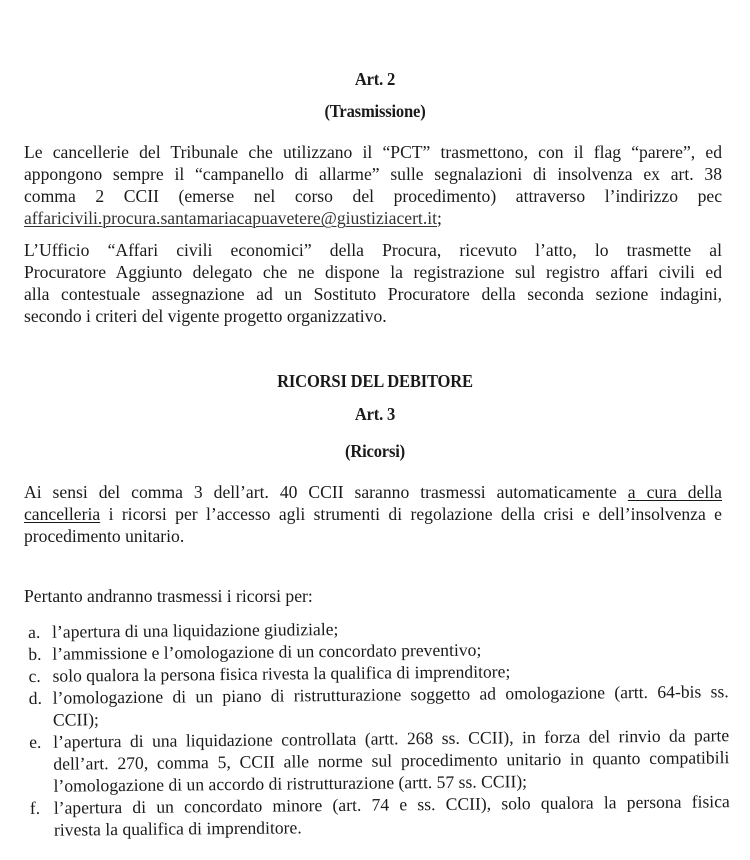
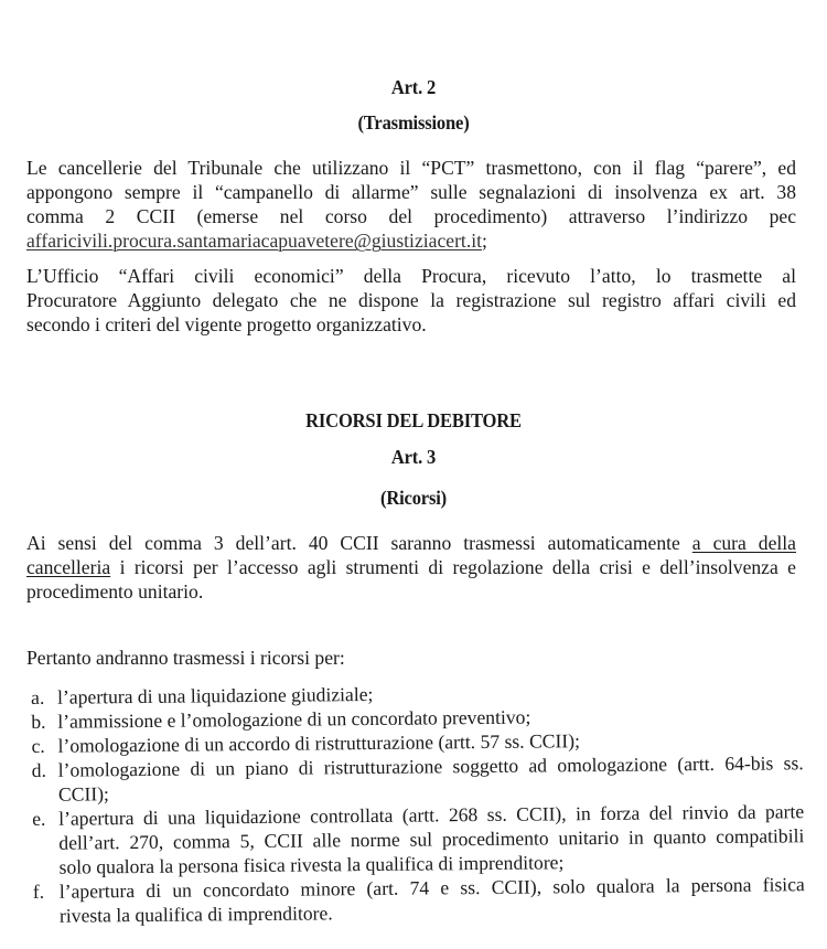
  Art. 2
  (Trasmissione)
  Le cancellerie del Tribunale che utilizzano il “PCT” trasmettono, con il flag “parere”, ed
  appongono sempre il “campanello di allarme” sulle segnalazioni di insolvenza ex art. 38
  comma 2 CCII (emerse nel corso del procedimento) attraverso l’indirizzo pec
  affaricivili.procura.santamariacapuavetere@giustiziacert.it;
  L’Ufficio “Affari civili economici” della Procura, ricevuto l’atto, lo trasmette al
  Procuratore Aggiunto delegato che ne dispone la registrazione sul registro affari civili ed
- alla contestuale assegnazione ad un Sostituto Procuratore della seconda sezione indagini,
  secondo i criteri del vigente progetto organizzativo.
  RICORSI DEL DEBITORE
  Art. 3
  (Ricorsi)
  Ai sensi del comma 3 dell’art. 40 CCII saranno trasmessi automaticamente a cura della
  cancelleria i ricorsi per l’accesso agli strumenti di regolazione della crisi e dell’insolvenza e
  procedimento unitario.
  Pertanto andranno trasmessi i ricorsi per:
  a.
  l’apertura di una liquidazione giudiziale;
  b.
  l’ammissione e l’omologazione di un concordato preventivo;
  c.
- solo qualora la persona fisica rivesta la qualifica di imprenditore;
+ l’omologazione di un accordo di ristrutturazione (artt. 57 ss. CCII);
  d.
  l’omologazione di un piano di ristrutturazione soggetto ad omologazione (artt. 64-bis ss.
  CCII);
  e.
  l’apertura di una liquidazione controllata (artt. 268 ss. CCII), in forza del rinvio da parte
  dell’art. 270, comma 5, CCII alle norme sul procedimento unitario in quanto compatibili
- l’omologazione di un accordo di ristrutturazione (artt. 57 ss. CCII);
+ solo qualora la persona fisica rivesta la qualifica di imprenditore;
  f.
  l’apertura di un concordato minore (art. 74 e ss. CCII), solo qualora la persona fisica
  rivesta la qualifica di imprenditore.
